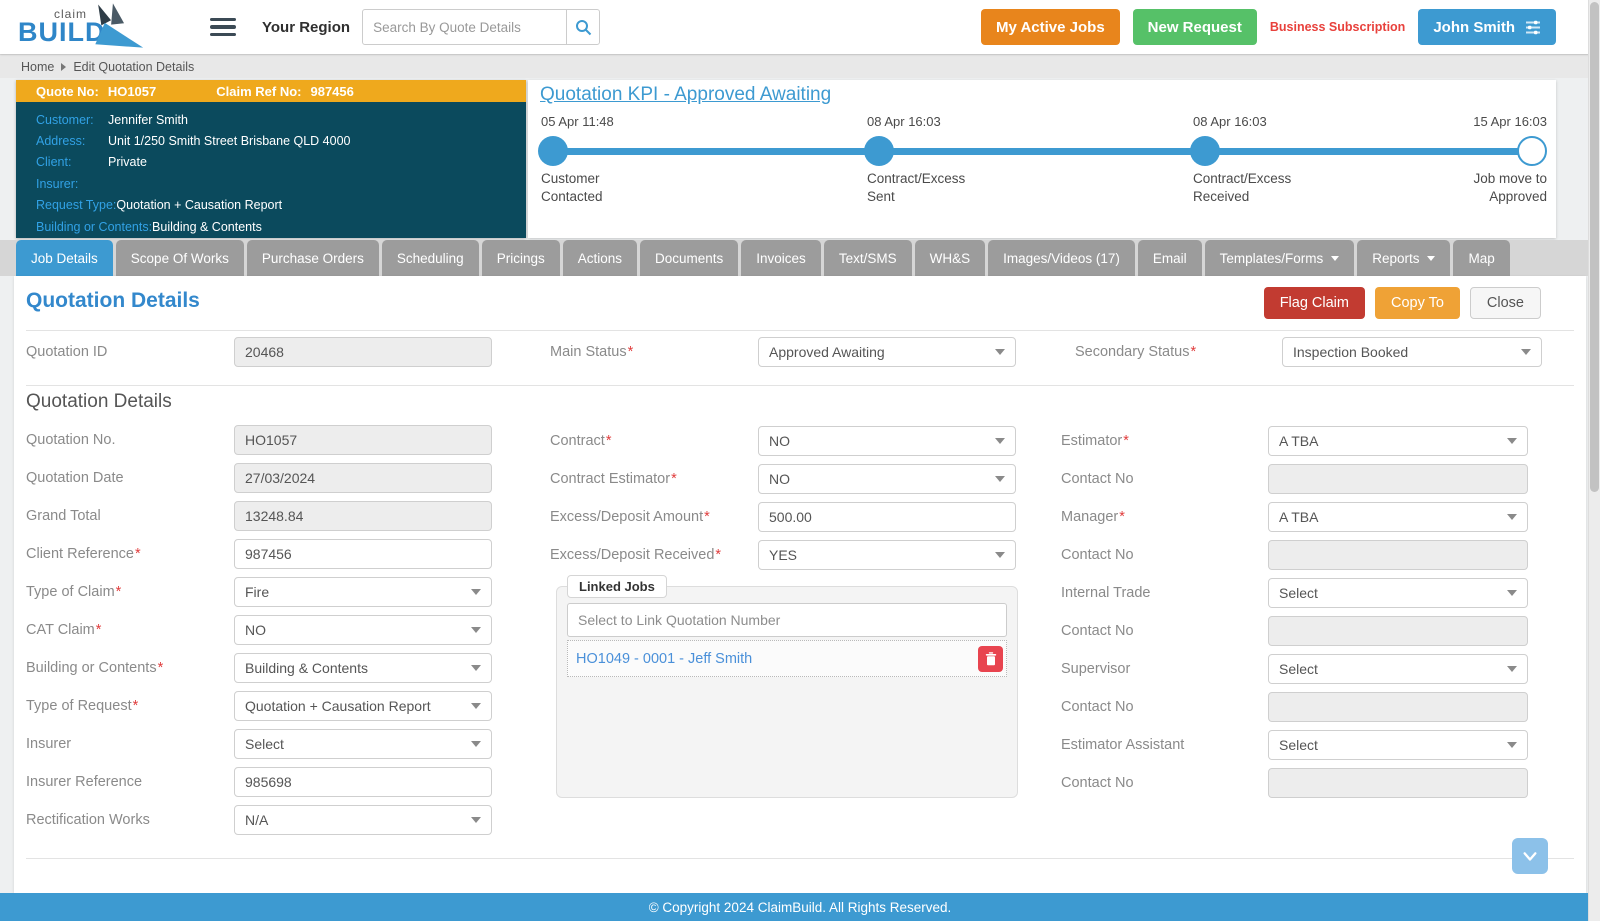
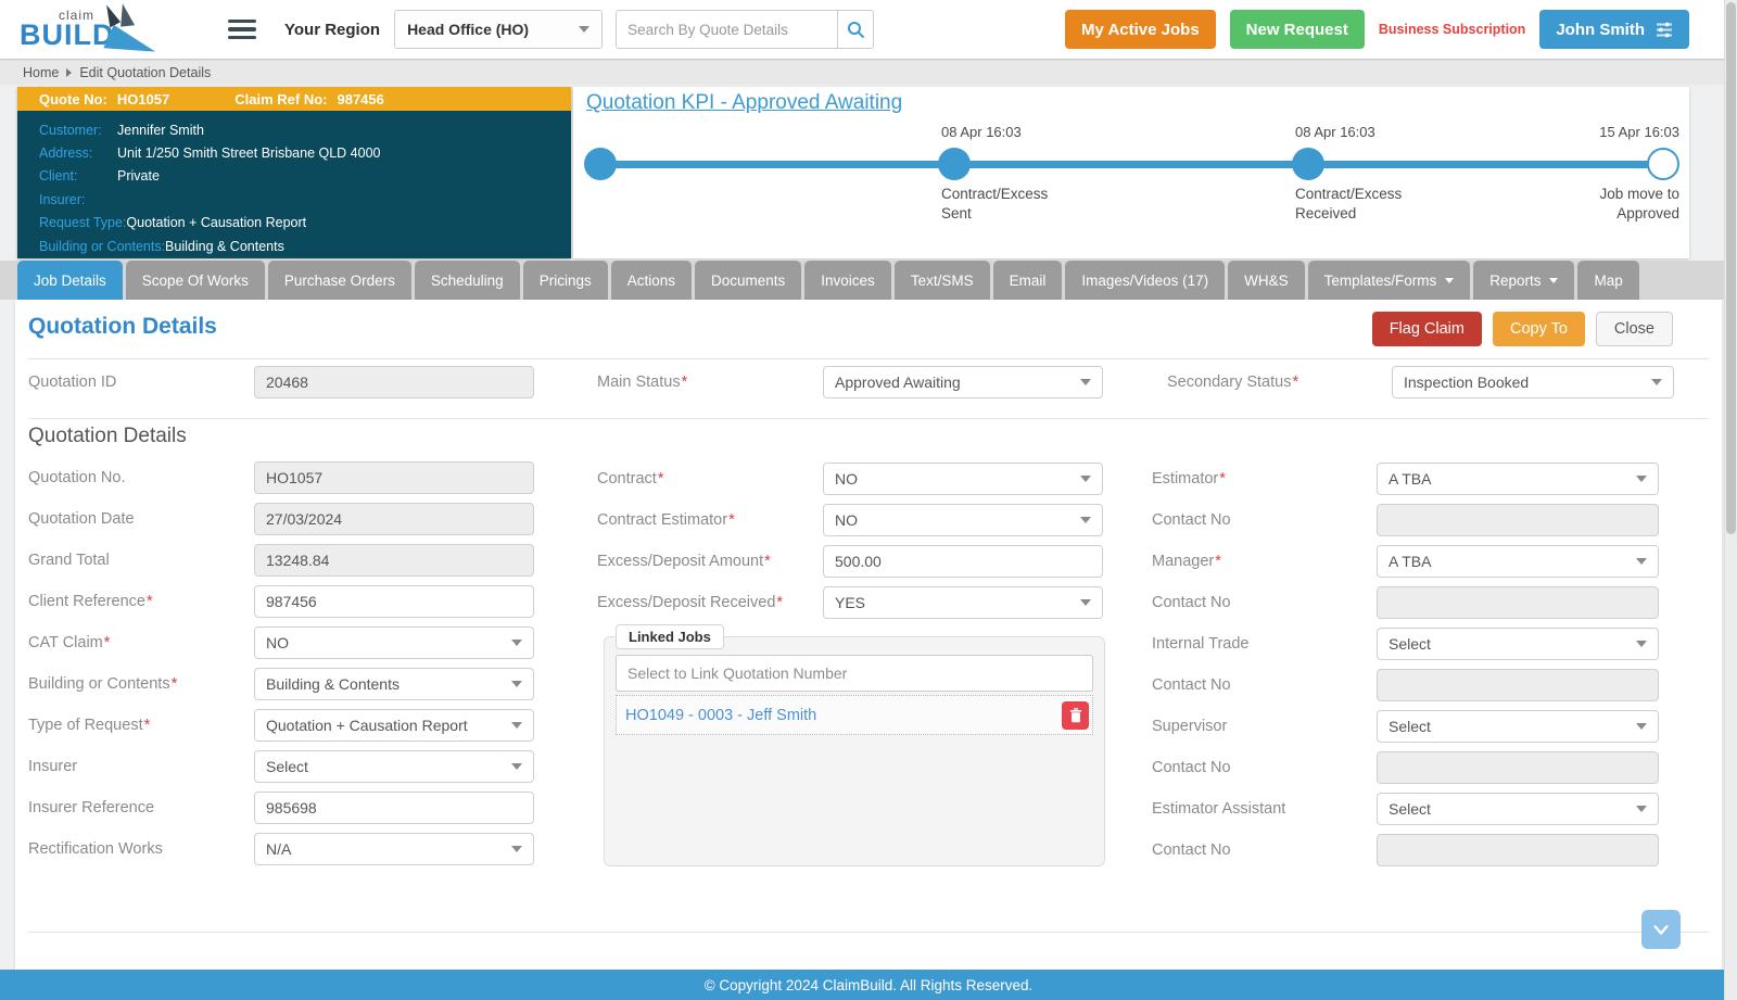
  claim
  BUILD
  Your Region
+ Head Office (HO)
  Search By Quote Details
  My Active Jobs
  New Request
  Business Subscription
  John Smith
  Home
  Edit Quotation Details
  Quote No:
  HO1057
  Claim Ref No:
  987456
  Customer:
  Jennifer Smith
  Address:
  Unit 1/250 Smith Street Brisbane QLD 4000
  Client:
  Private
  Insurer:
  Request Type:
  Quotation + Causation Report
  Building or Contents:
  Building & Contents
  Quotation KPI - Approved Awaiting
- 05 Apr 11:48
- Customer
- Contacted
  08 Apr 16:03
  Contract/Excess
  Sent
  08 Apr 16:03
  Contract/Excess
  Received
  15 Apr 16:03
  Job move to
  Approved
  Job Details
  Scope Of Works
  Purchase Orders
  Scheduling
  Pricings
  Actions
  Documents
  Invoices
  Text/SMS
- WH&S
+ Email
  Images/Videos (17)
- Email
+ WH&S
  Templates/Forms
  Reports
  Map
  Quotation Details
  Flag Claim
  Copy To
  Close
  Quotation ID
  20468
  Main Status
  Approved Awaiting
  Secondary Status
  Inspection Booked
  Quotation Details
  Quotation No.
  HO1057
  Quotation Date
  27/03/2024
  Grand Total
  13248.84
  Client Reference
  987456
- Type of Claim
- Fire
  CAT Claim
  NO
  Building or Contents
  Building & Contents
  Type of Request
  Quotation + Causation Report
  Insurer
  Select
  Insurer Reference
  985698
  Rectification Works
  N/A
  Contract
  NO
  Contract Estimator
  NO
  Excess/Deposit Amount
  500.00
  Excess/Deposit Received
  YES
  Linked Jobs
  Select to Link Quotation Number
- HO1049 - 0001 - Jeff Smith
+ HO1049 - 0003 - Jeff Smith
  Estimator
  A TBA
  Contact No
  Manager
  A TBA
  Contact No
  Internal Trade
  Select
  Contact No
  Supervisor
  Select
  Contact No
  Estimator Assistant
  Select
  Contact No
  © Copyright 2024 ClaimBuild. All Rights Reserved.
